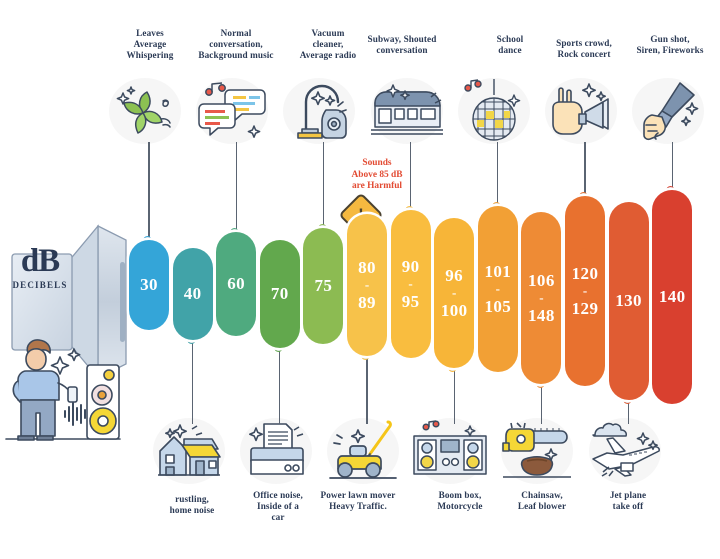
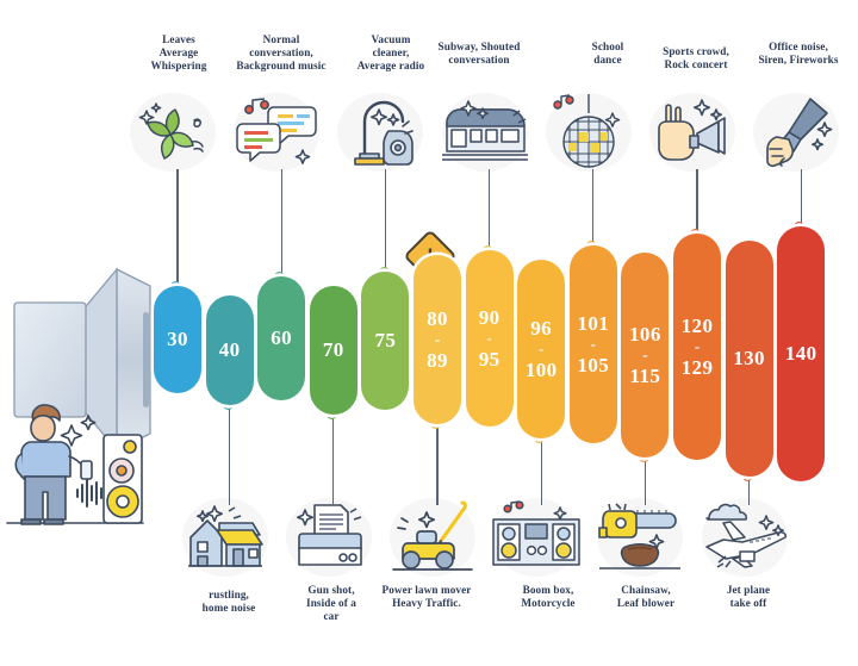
- dB
- DECIBELS
- Sounds
- Above 85 dB
- are Harmful
  Leaves
  Average
  Whispering
  30
  rustling,
  home noise
  40
  Normal
  conversation,
  Background music
  60
- Office noise,
+ Gun shot,
  Inside of a
  car
  70
  Vacuum
  cleaner,
  Average radio
  75
  Power lawn mover
  Heavy Traffic.
  80
  -
  89
  Subway, Shouted
  conversation
  90
  -
  95
  Boom box,
  Motorcycle
  96
  -
  100
  School
  dance
  101
  -
  105
  Chainsaw,
  Leaf blower
  106
  -
- 148
+ 115
  Sports crowd,
  Rock concert
  120
  -
  129
  Jet plane
  take off
  130
- Gun shot,
+ Office noise,
  Siren, Fireworks
  140
